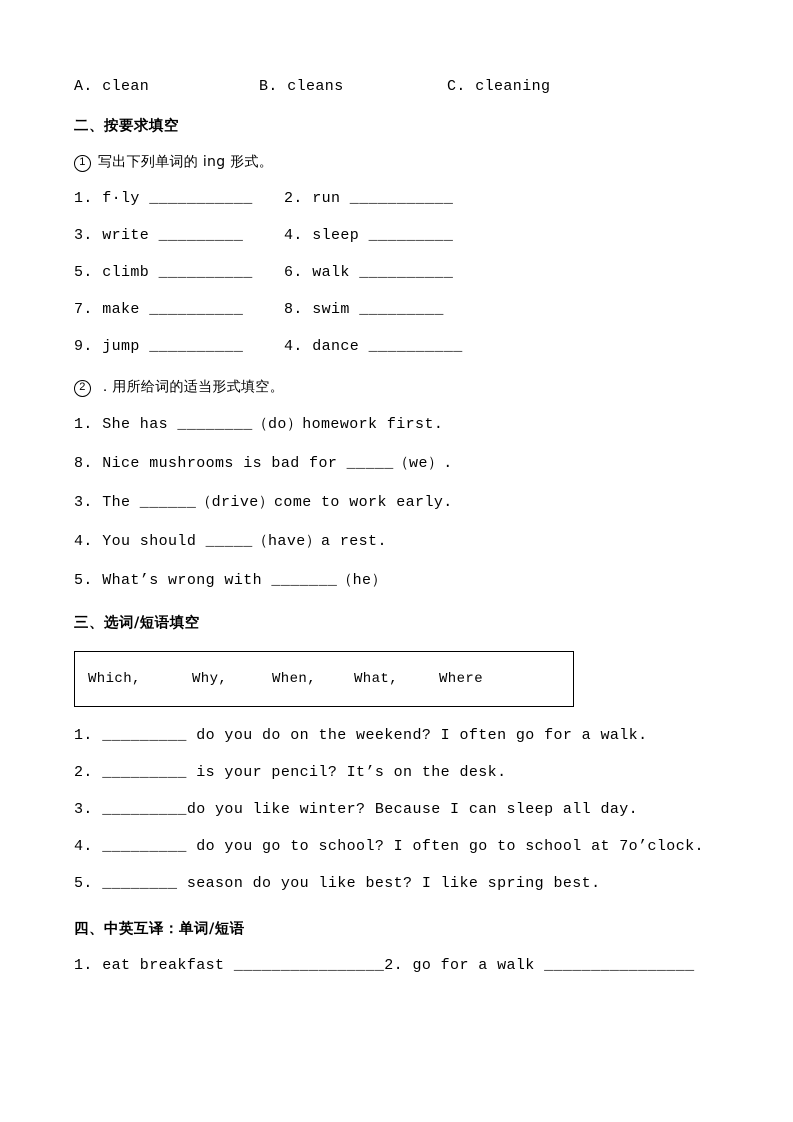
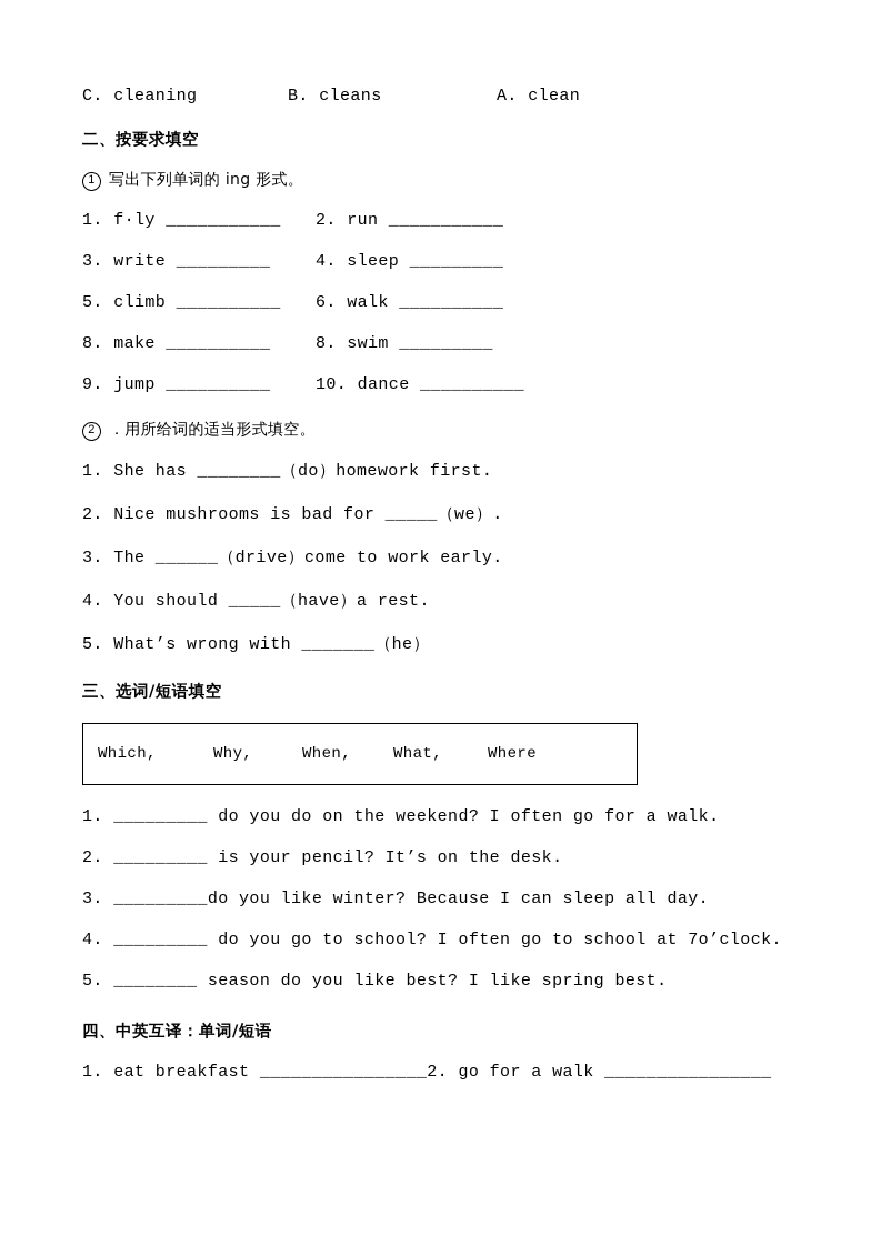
- A. clean
+ C. cleaning
  B. cleans
- C. cleaning
+ A. clean
  二、按要求填空
  1
  写出下列单词的 ing 形式。
  1. f·ly ___________
  2. run ___________
  3. write _________
  4. sleep _________
  5. climb __________
  6. walk __________
- 7. make __________
+ 8. make __________
  8. swim _________
  9. jump __________
- 4. dance __________
+ 10. dance __________
  2
  ．用所给词的适当形式填空。
  1. She has ________（do）homework first.
- 8. Nice mushrooms is bad for _____（we）.
+ 2. Nice mushrooms is bad for _____（we）.
  3. The ______（drive）come to work early.
  4. You should _____（have）a rest.
  5. What’s wrong with _______（he）
  三、选词/短语填空
  Which,
  Why,
  When,
  What,
  Where
  1. _________ do you do on the weekend? I often go for a walk.
  2. _________ is your pencil? It’s on the desk.
  3. _________do you like winter? Because I can sleep all day.
  4. _________ do you go to school? I often go to school at 7o’clock.
  5. ________ season do you like best? I like spring best.
  四、中英互译：单词/短语
  1. eat breakfast ________________2. go for a walk ________________
